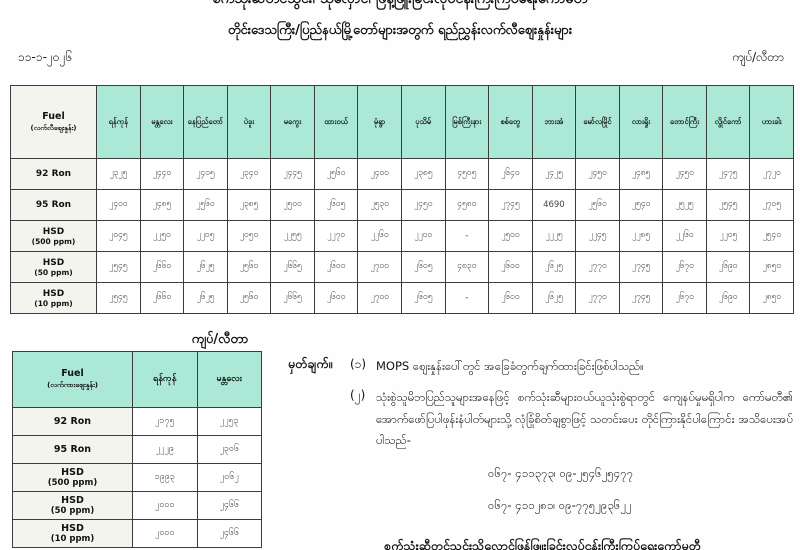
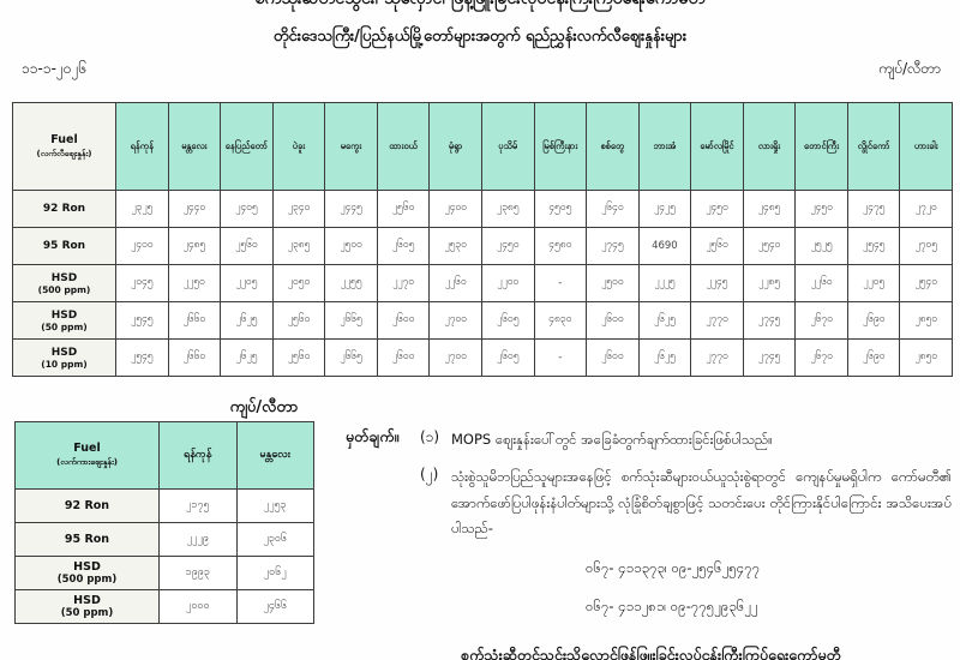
  တိုင်းဒေသကြီး/ပြည်နယ်မြို့တော်များအတွက် ရည်ညွှန်းလက်လီဈေးနှုန်းများ
  ၁၁-၁-၂၀၂၆
  ကျပ်/လီတာ
  Fuel(လက်လီဈေးနှုန်း)	ရန်ကုန်	မန္တလေး	နေပြည်တော်	ပဲခူး	မကွေး	ထားဝယ်	မုံရွာ	ပုသိမ်	မြစ်ကြီးနား	စစ်တွေ	ဘားအံ	မော်လမြိုင်	လားရှိုး	တောင်ကြီး	လွိုင်ကော်	ဟားခါး
  92 Ron	၂၃၂၅	၂၄၄၀	၂၄၀၅	၂၃၄၀	၂၄၄၅	၂၅၆၀	၂၄၀၀	၂၃၈၅	၄၅၀၅	၂၆၄၀	၂၄၂၅	၂၄၅၀	၂၄၈၅	၂၄၅၀	၂၄၇၅	၂၇၂၀
  95 Ron	၂၄၀၀	၂၄၈၅	၂၅၆၀	၂၃၈၅	၂၅၀၀	၂၆၀၅	၂၅၃၀	၂၄၅၀	၄၅၈၀	၂၇၄၅	4690	၂၅၆၀	၂၅၄၀	၂၅၂၅	၂၅၄၅	၂၇၀၅
  HSD(500 ppm)	၂၀၄၅	၂၂၅၀	၂၂၀၅	၂၀၅၀	၂၂၅၅	၂၂၇၀	၂၂၆၀	၂၂၀၀	-	၂၅၀၀	၂၂၂၅	၂၂၄၅	၂၂၈၅	၂၂၆၀	၂၂၀၅	၂၅၄၀
  HSD(50 ppm)	၂၅၄၅	၂၆၆၀	၂၆၂၅	၂၅၆၀	၂၆၆၅	၂၆၀၀	၂၇၀၀	၂၆၀၅	၄၈၃၀	၂၆၀၀	၂၆၂၅	၂၇၇၀	၂၇၄၅	၂၆၇၀	၂၆၉၀	၂၈၅၀
  HSD(10 ppm)	၂၅၄၅	၂၆၆၀	၂၆၂၅	၂၅၆၀	၂၆၆၅	၂၆၀၀	၂၇၀၀	၂၆၀၅	-	၂၆၀၀	၂၆၂၅	၂၇၇၀	၂၇၄၅	၂၆၇၀	၂၆၉၀	၂၈၅၀
  ကျပ်/လီတာ
  Fuel(လက်ကားဈေးနှုန်း)	ရန်ကုန်	မန္တလေး
  92 Ron	၂၁၇၅	၂၂၅၃
  95 Ron	၂၂၂၉	၂၃၀၆
  HSD(500 ppm)	၁၉၉၃	၂၀၆၂
  HSD(50 ppm)	၂၀၀၀	၂၄၆၆
- HSD(10 ppm)	၂၀၀၀	၂၄၆၆
  မှတ်ချက်။
  (၁)
  MOPS ဈေးနှုန်းပေါ်တွင် အခြေခံတွက်ချက်ထားခြင်းဖြစ်ပါသည်။
  (၂)
  သုံးစွဲသူမိဘပြည်သူများအနေဖြင့် စက်သုံးဆီများဝယ်ယူသုံးစွဲရာတွင် ကျေနပ်မှုမရှိပါက ကော်မတီ၏ အောက်ဖော်ပြပါဖုန်းနံပါတ်များသို့ လုံခြုံစိတ်ချစွာဖြင့် သတင်းပေး တိုင်ကြားနိုင်ပါကြောင်း အသိပေးအပ်ပါသည်-
  ၀၆၇- ၄၁၁၃၇၃၊ ၀၉-၂၅၄၆၂၅၄၇၇
  ၀၆၇- ၄၁၁၂၈၁၊ ၀၉-၇၇၅၂၉၃၆၂၂
  စက်သုံးဆီတင်သွင်းသိုလှောင်ဖြန့်ဖြူးခြင်းလုပ်ငန်းကြီးကြပ်ရေးကော်မတီ
